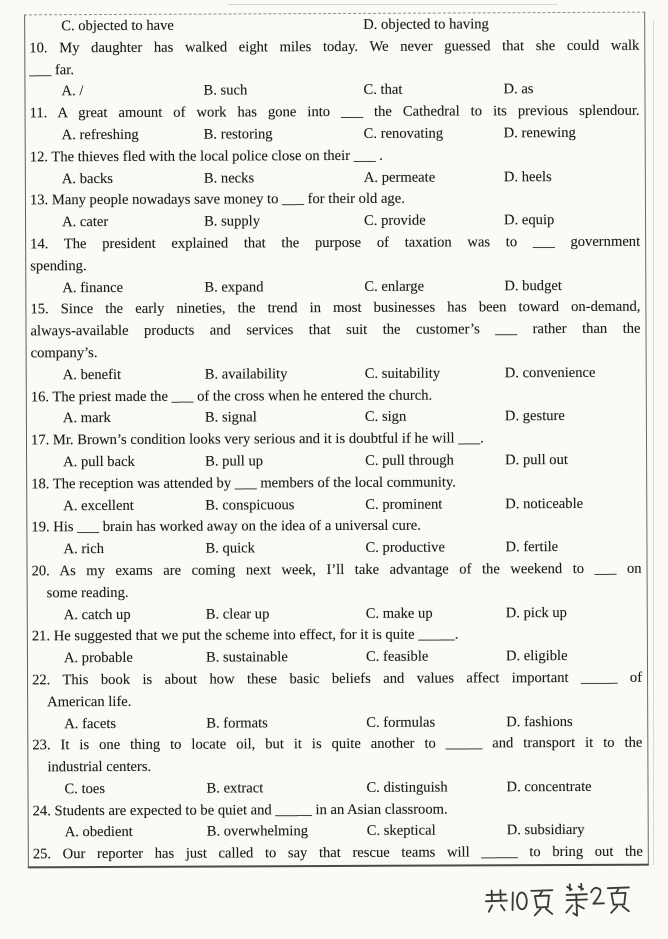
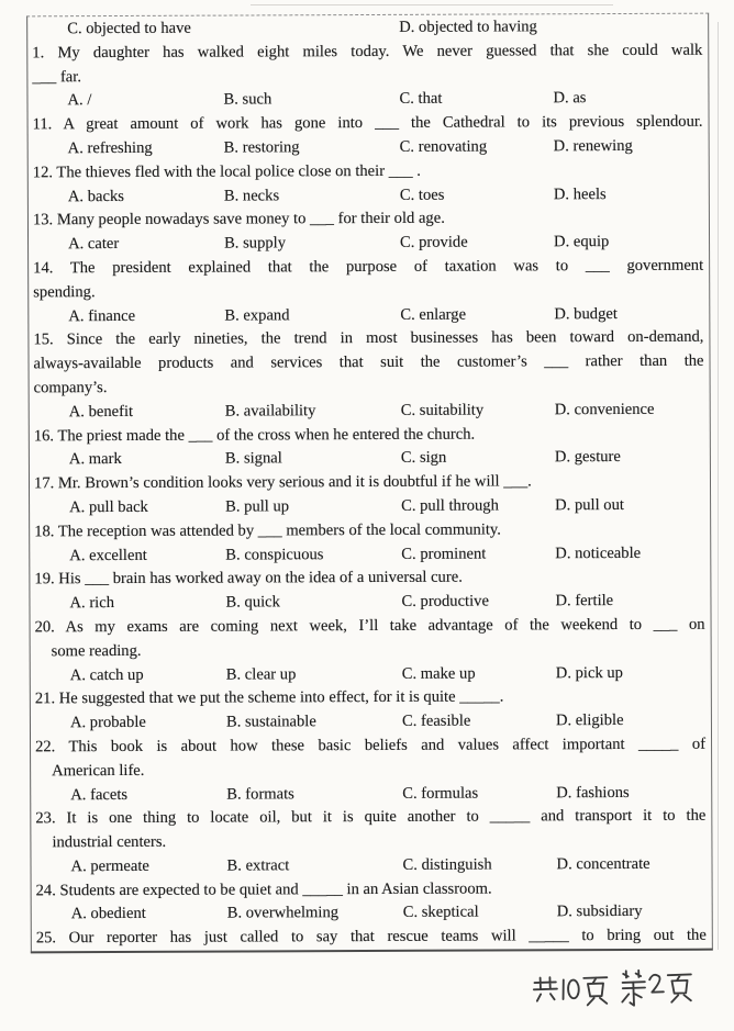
  C. objected to have
  D. objected to having
- 10. My daughter has walked eight miles today. We never guessed that she could walk
+ 1. My daughter has walked eight miles today. We never guessed that she could walk
  ___ far.
  A. /
  B. such
  C. that
  D. as
  11. A great amount of work has gone into ___ the Cathedral to its previous splendour.
  A. refreshing
  B. restoring
  C. renovating
  D. renewing
  12. The thieves fled with the local police close on their ___ .
  A. backs
  B. necks
- A. permeate
+ C. toes
  D. heels
  13. Many people nowadays save money to ___ for their old age.
  A. cater
  B. supply
  C. provide
  D. equip
  14. The president explained that the purpose of taxation was to ___ government
  spending.
  A. finance
  B. expand
  C. enlarge
  D. budget
  15. Since the early nineties, the trend in most businesses has been toward on-demand,
  always-available products and services that suit the customer’s ___ rather than the
  company’s.
  A. benefit
  B. availability
  C. suitability
  D. convenience
  16. The priest made the ___ of the cross when he entered the church.
  A. mark
  B. signal
  C. sign
  D. gesture
  17. Mr. Brown’s condition looks very serious and it is doubtful if he will ___.
  A. pull back
  B. pull up
  C. pull through
  D. pull out
  18. The reception was attended by ___ members of the local community.
  A. excellent
  B. conspicuous
  C. prominent
  D. noticeable
  19. His ___ brain has worked away on the idea of a universal cure.
  A. rich
  B. quick
  C. productive
  D. fertile
  20. As my exams are coming next week, I’ll take advantage of the weekend to ___ on
  some reading.
  A. catch up
  B. clear up
  C. make up
  D. pick up
  21. He suggested that we put the scheme into effect, for it is quite _____.
  A. probable
  B. sustainable
  C. feasible
  D. eligible
  22. This book is about how these basic beliefs and values affect important _____ of
  American life.
  A. facets
  B. formats
  C. formulas
  D. fashions
  23. It is one thing to locate oil, but it is quite another to _____ and transport it to the
  industrial centers.
- C. toes
+ A. permeate
  B. extract
  C. distinguish
  D. concentrate
  24. Students are expected to be quiet and _____ in an Asian classroom.
  A. obedient
  B. overwhelming
  C. skeptical
  D. subsidiary
  25. Our reporter has just called to say that rescue teams will _____ to bring out the
